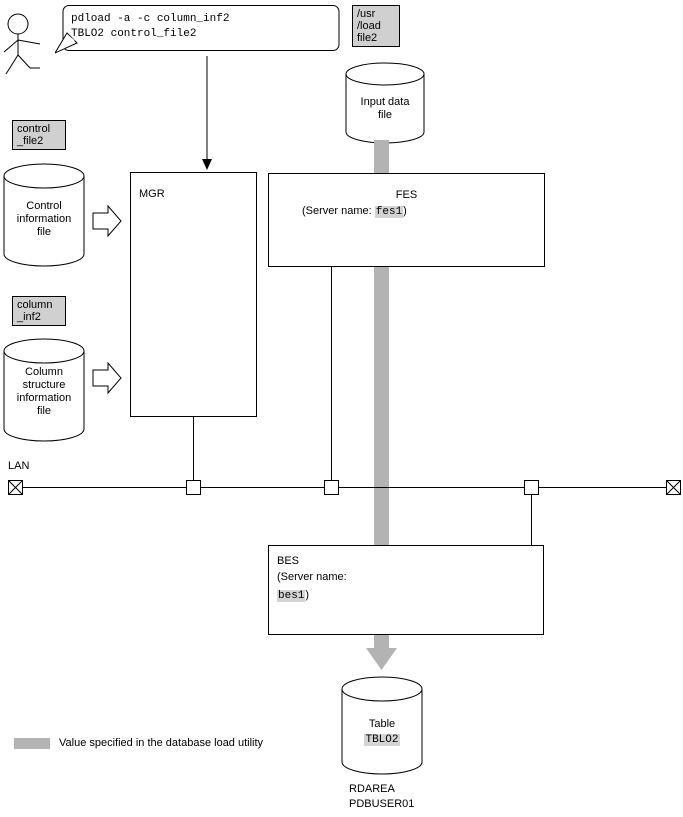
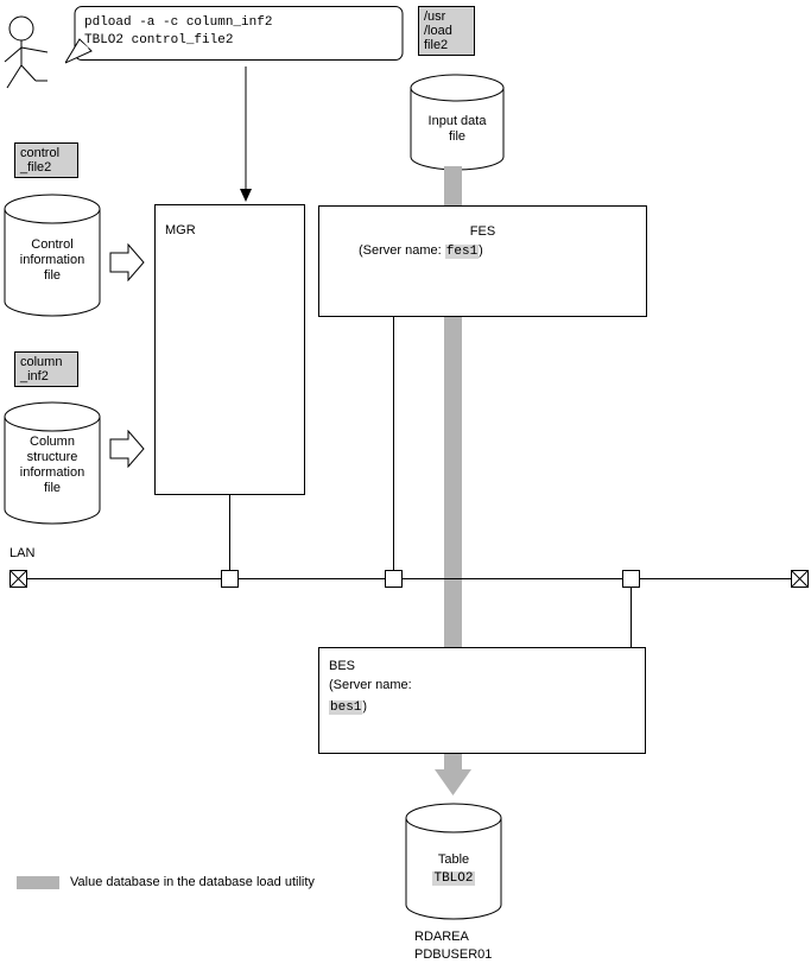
  pdload -a -c column_inf2
  TBLO2 control_file2
  /usr
  /load
  file2
  Input data
  file
  control
  _file2
  Control
  information
  file
  column
  _inf2
  Column
  structure
  information
  file
  MGR
  FES
  (Server name: fes1)
  BES
  (Server name:
  bes1)
  LAN
  Table
  TBLO2
  RDAREA
  PDBUSER01
- Value specified in the database load utility
+ Value database in the database load utility
